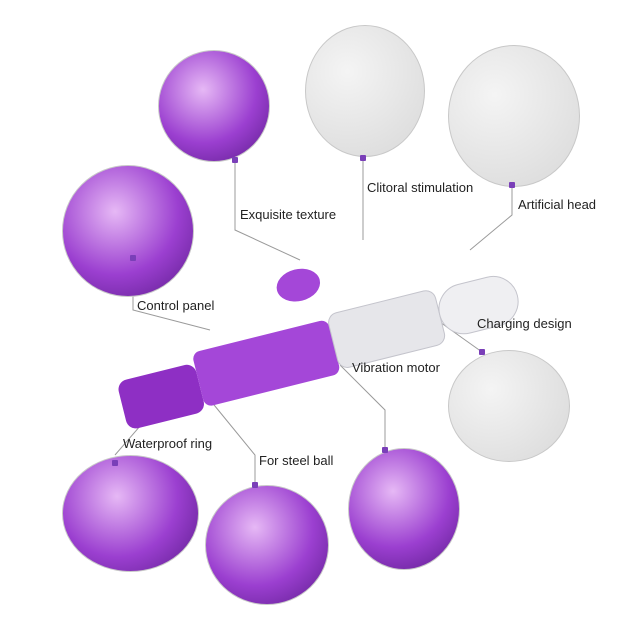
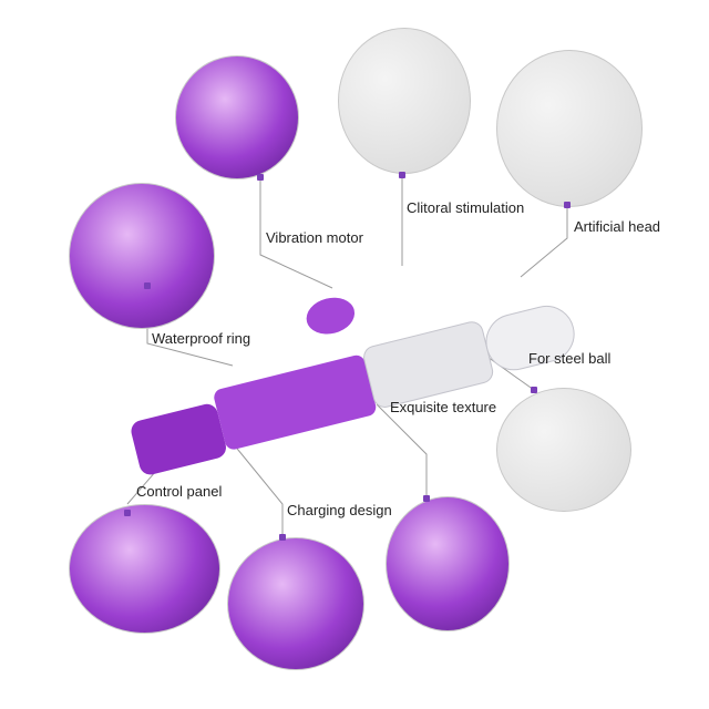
- Exquisite texture
+ Vibration motor
  Clitoral stimulation
  Artificial head
- Control panel
+ Waterproof ring
- Charging design
+ For steel ball
- Vibration motor
+ Exquisite texture
- Waterproof ring
+ Control panel
- For steel ball
+ Charging design
